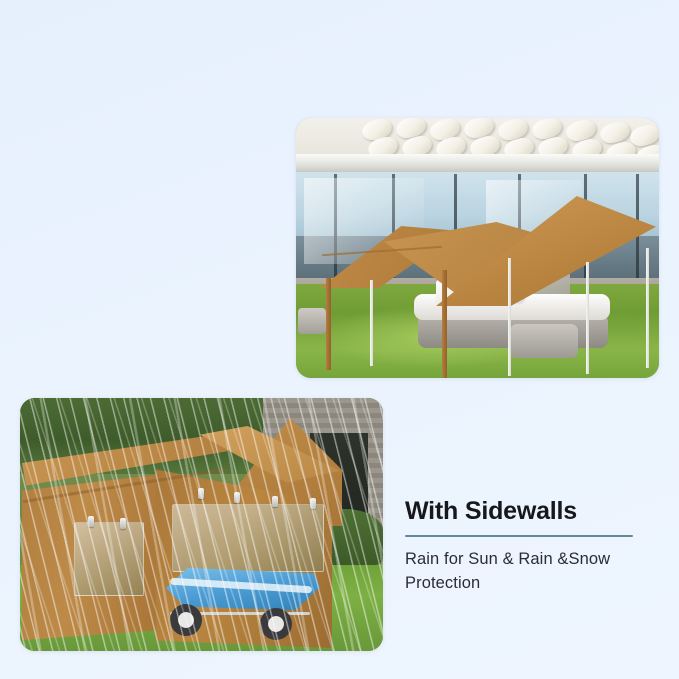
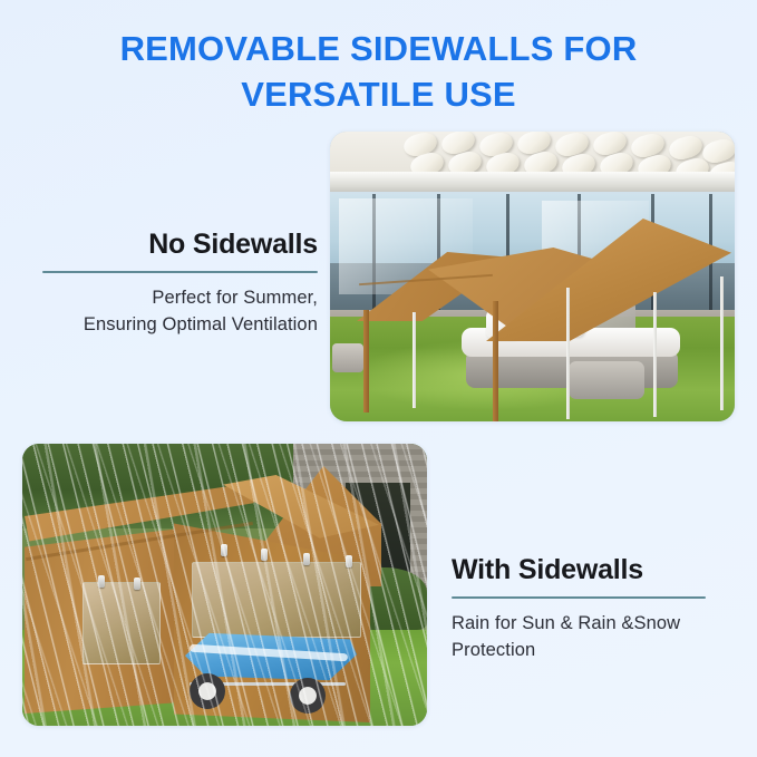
+ REMOVABLE SIDEWALLS FOR
+ VERSATILE USE
+ No Sidewalls
+ Perfect for Summer,
+ Ensuring Optimal Ventilation
  With Sidewalls
  Rain for Sun & Rain &Snow
  Protection
